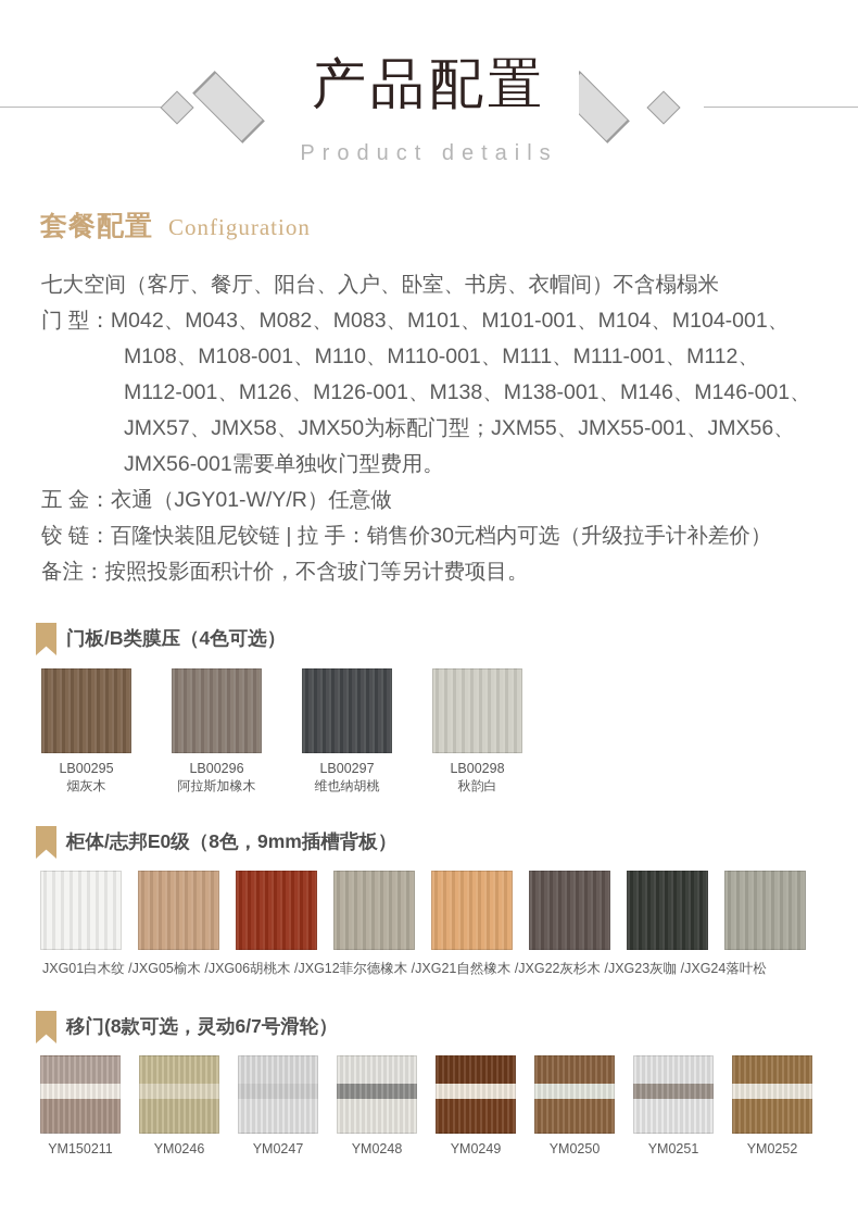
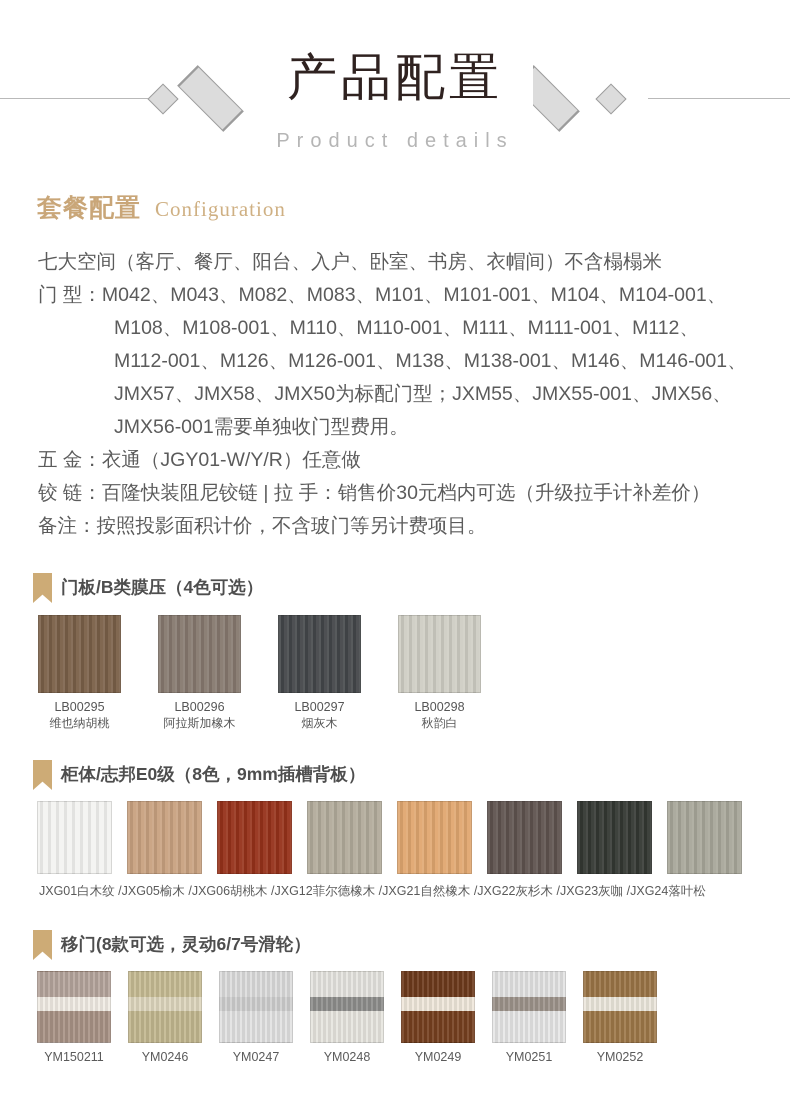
  产品配置
  Product details
  套餐配置
  Configuration
  七大空间（客厅、餐厅、阳台、入户、卧室、书房、衣帽间）不含榻榻米
  门 型：
  M042、M043、M082、M083、M101、M101-001、M104、M104-001、
  M108、M108-001、M110、M110-001、M111、M111-001、M112、
  M112-001、M126、M126-001、M138、M138-001、M146、M146-001、
  JMX57、JMX58、JMX50为标配门型；JXM55、JMX55-001、JMX56、
  JMX56-001需要单独收门型费用。
  五 金：
  衣通（JGY01-W/Y/R）任意做
  铰 链：
  百隆快装阻尼铰链 | 拉 手：销售价30元档内可选（升级拉手计补差价）
  备注：
  按照投影面积计价，不含玻门等另计费项目。
  门板/B类膜压（4色可选）
  LB00295
- 烟灰木
+ 维也纳胡桃
  LB00296
  阿拉斯加橡木
  LB00297
- 维也纳胡桃
+ 烟灰木
  LB00298
  秋韵白
  柜体/志邦E0级（8色，9mm插槽背板）
  JXG01白木纹 /JXG05榆木 /JXG06胡桃木 /JXG12菲尔德橡木 /JXG21自然橡木 /JXG22灰杉木 /JXG23灰咖 /JXG24落叶松
  移门(8款可选，灵动6/7号滑轮）
  YM150211
  YM0246
  YM0247
  YM0248
  YM0249
- YM0250
  YM0251
  YM0252
